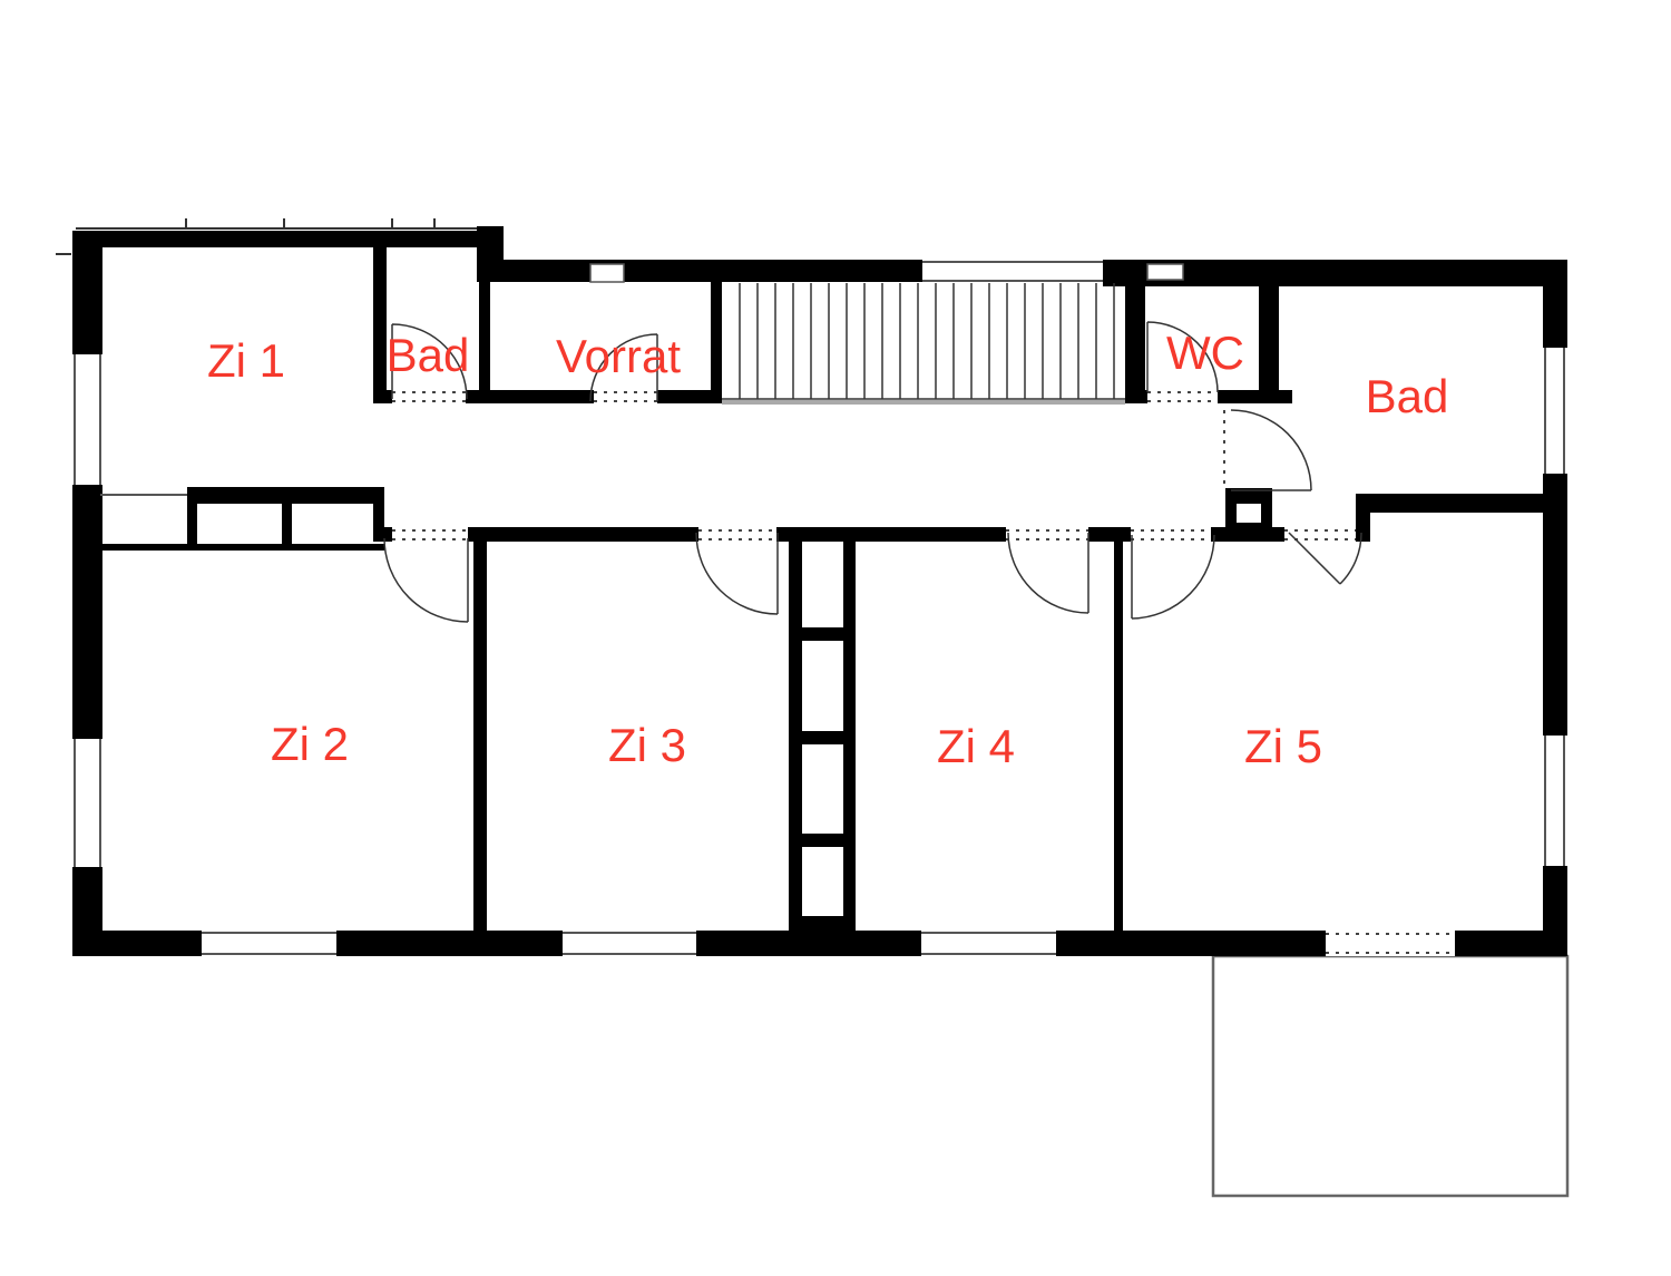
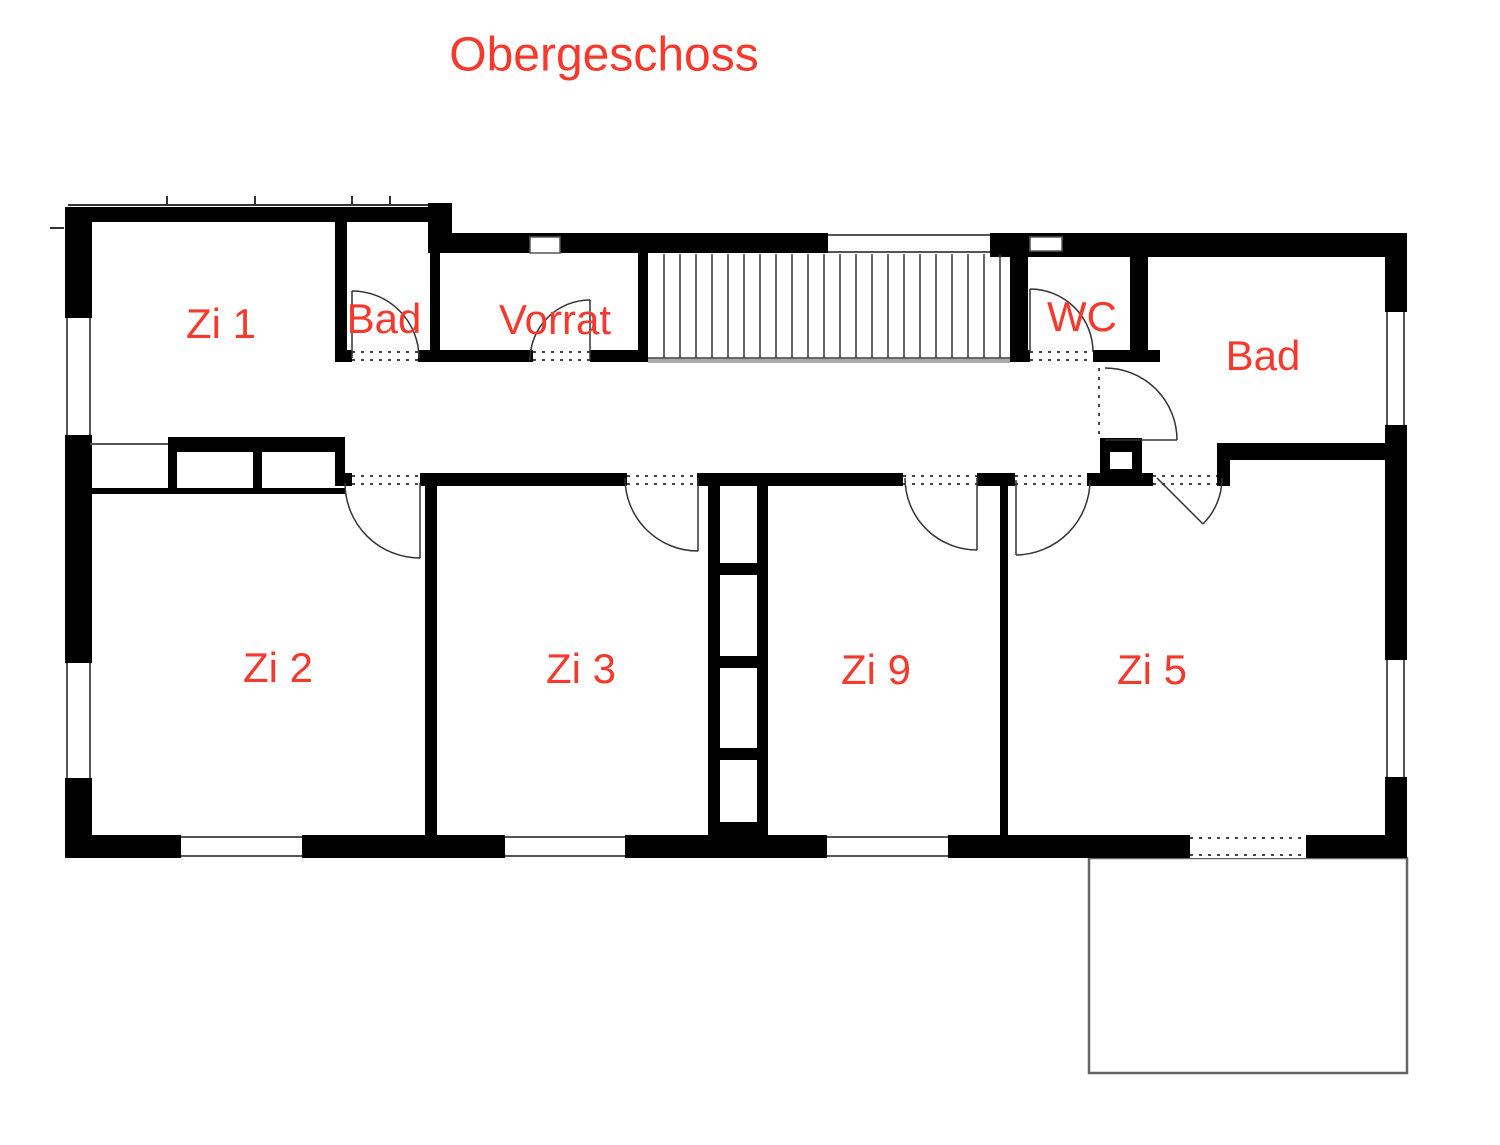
+ Obergeschoss
  Zi 1
  Bad
  Vorrat
  WC
  Bad
  Zi 2
  Zi 3
- Zi 4
+ Zi 9
  Zi 5
